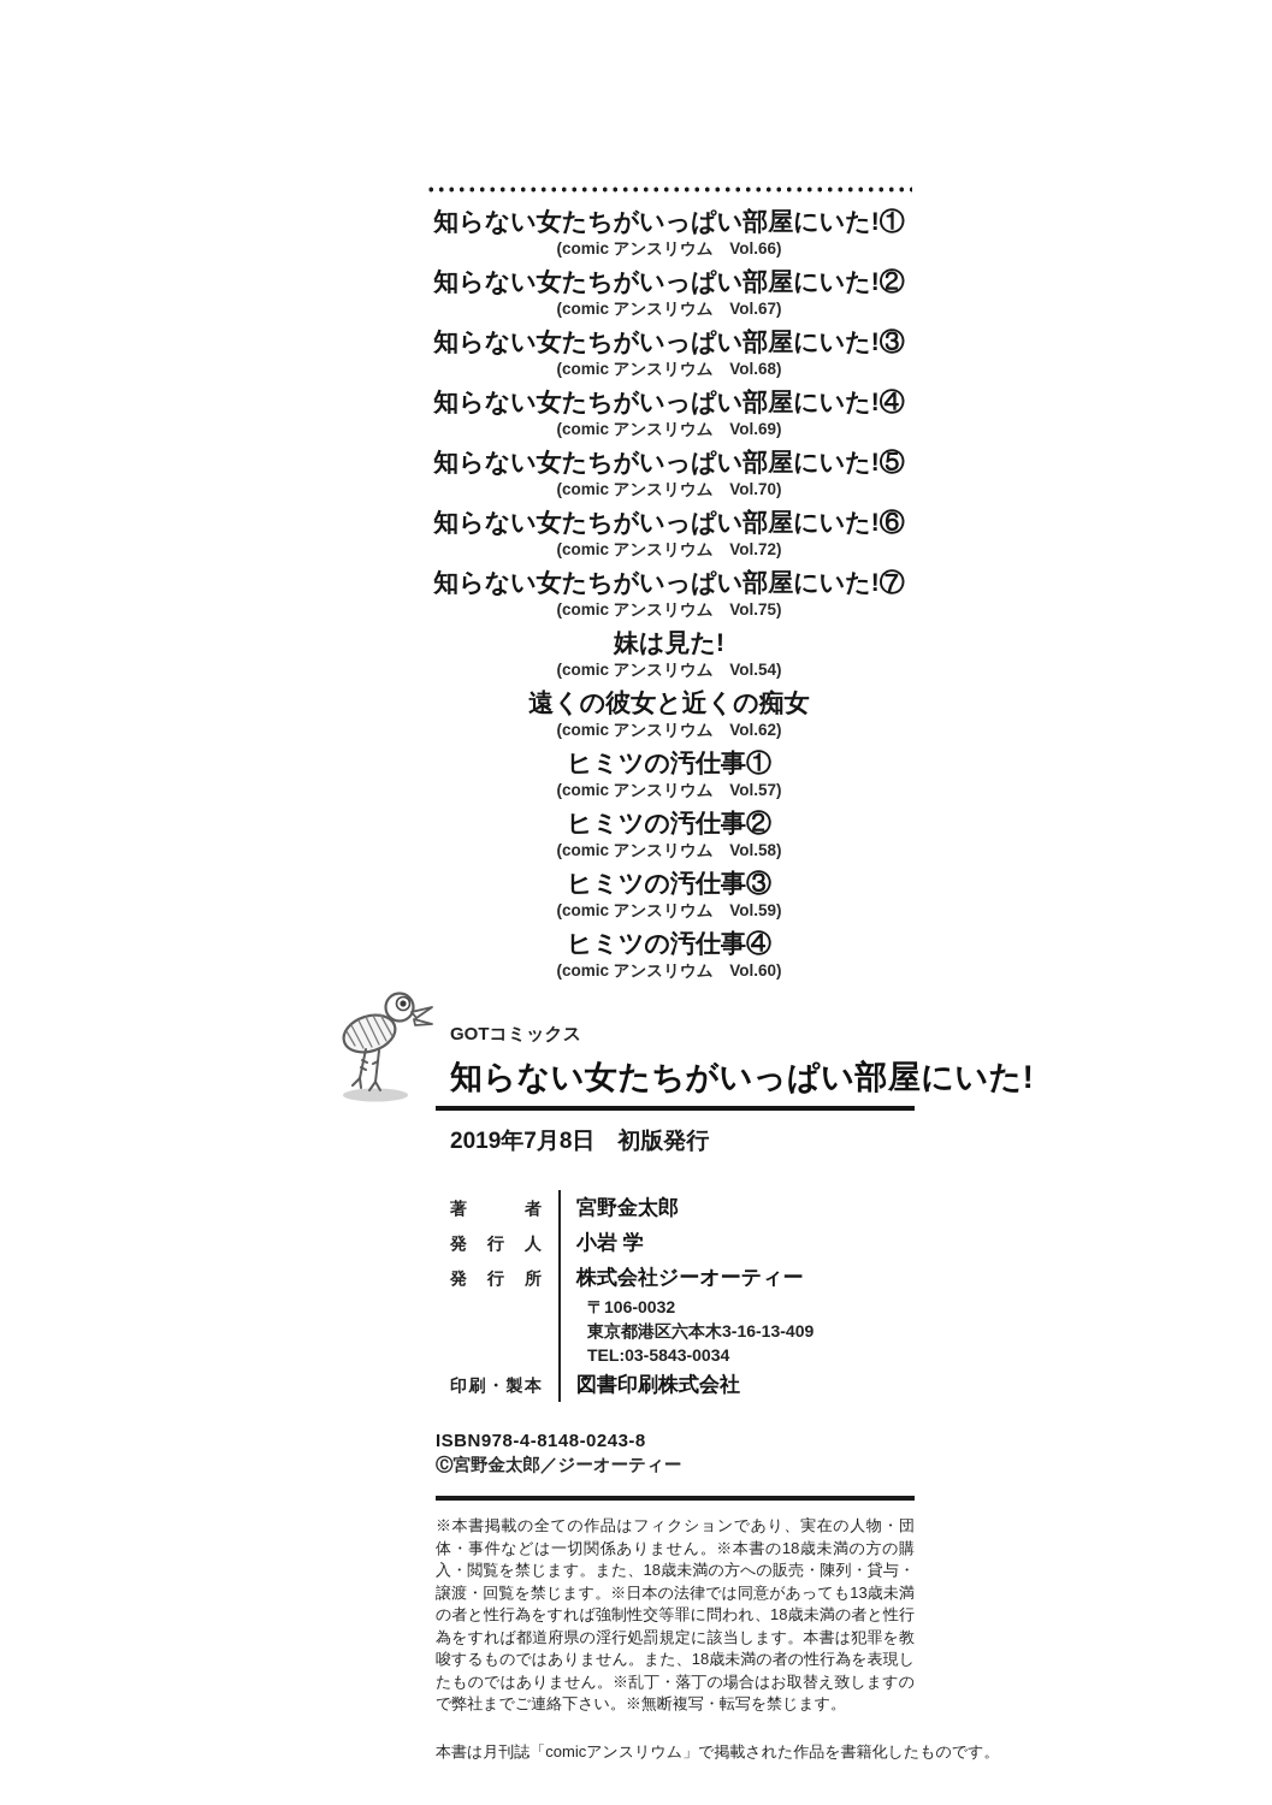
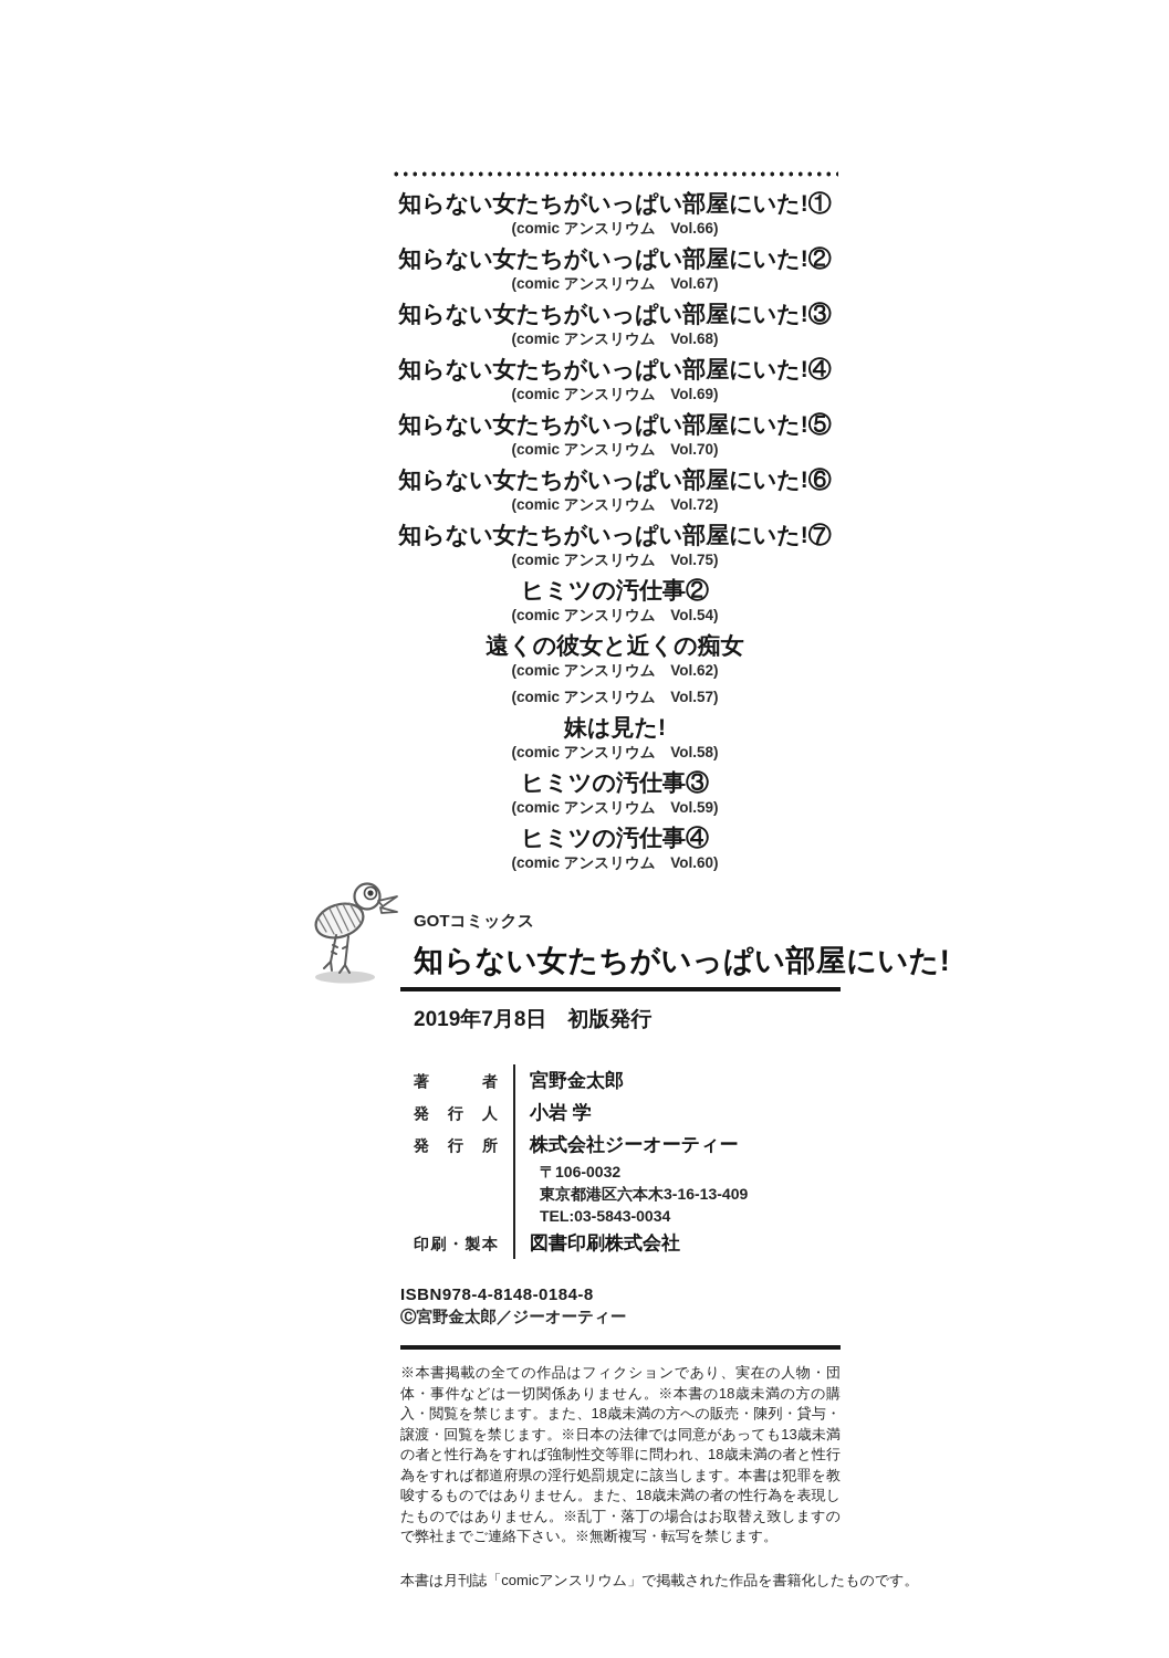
  知らない女たちがいっぱい部屋にいた!①
  (comic アンスリウム Vol.66)
  知らない女たちがいっぱい部屋にいた!②
  (comic アンスリウム Vol.67)
  知らない女たちがいっぱい部屋にいた!③
  (comic アンスリウム Vol.68)
  知らない女たちがいっぱい部屋にいた!④
  (comic アンスリウム Vol.69)
  知らない女たちがいっぱい部屋にいた!⑤
  (comic アンスリウム Vol.70)
  知らない女たちがいっぱい部屋にいた!⑥
  (comic アンスリウム Vol.72)
  知らない女たちがいっぱい部屋にいた!⑦
  (comic アンスリウム Vol.75)
- 妹は見た!
+ ヒミツの汚仕事②
  (comic アンスリウム Vol.54)
  遠くの彼女と近くの痴女
  (comic アンスリウム Vol.62)
- ヒミツの汚仕事①
  (comic アンスリウム Vol.57)
- ヒミツの汚仕事②
+ 妹は見た!
  (comic アンスリウム Vol.58)
  ヒミツの汚仕事③
  (comic アンスリウム Vol.59)
  ヒミツの汚仕事④
  (comic アンスリウム Vol.60)
  GOTコミックス
  知らない女たちがいっぱい部屋にいた!
  2019年7月8日 初版発行
  著 者
  宮野金太郎
  発 行 人
  小岩 学
  発 行 所
  株式会社ジーオーティー
  〒106-0032
  東京都港区六本木3-16-13-409
  TEL:03-5843-0034
  印刷・製本
  図書印刷株式会社
- ISBN978-4-8148-0243-8
+ ISBN978-4-8148-0184-8
  Ⓒ宮野金太郎／ジーオーティー
  ※本書掲載の全ての作品はフィクションであり、実在の人物・団体・事件などは一切関係ありません。※本書の18歳未満の方の購入・閲覧を禁じます。また、18歳未満の方への販売・陳列・貸与・譲渡・回覧を禁じます。※日本の法律では同意があっても13歳未満の者と性行為をすれば強制性交等罪に問われ、18歳未満の者と性行為をすれば都道府県の淫行処罰規定に該当します。本書は犯罪を教唆するものではありません。また、18歳未満の者の性行為を表現したものではありません。※乱丁・落丁の場合はお取替え致しますので弊社までご連絡下さい。※無断複写・転写を禁じます。
  本書は月刊誌「comicアンスリウム」で掲載された作品を書籍化したものです。
